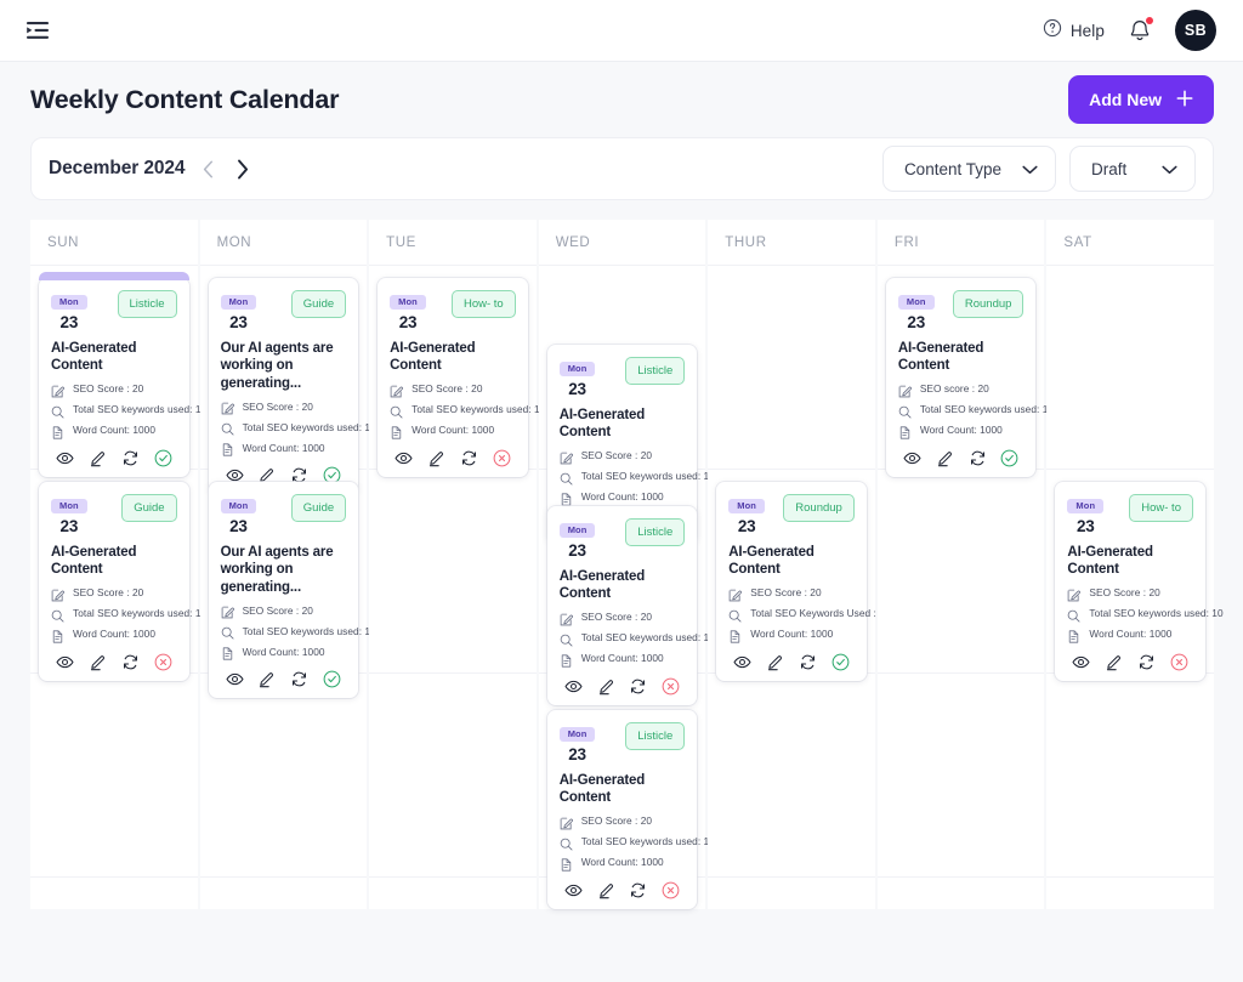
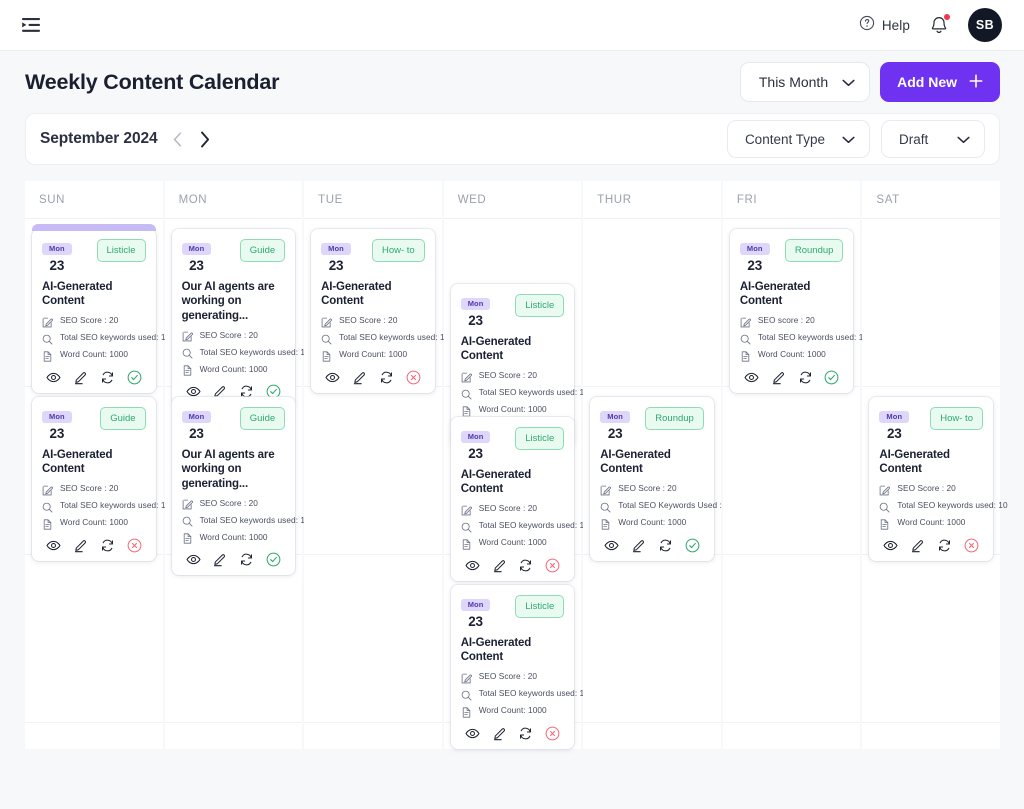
  Help
  SB
  Weekly Content Calendar
+ This Month
  Add New
- December 2024
+ September 2024
  Content Type
  Draft
  SUN
  Mon
  23
  Listicle
  AI-Generated Content
  SEO Score : 20
  Total SEO keywords used: 1
  Word Count: 1000
  Mon
  23
  Guide
  AI-Generated Content
  SEO Score : 20
  Total SEO keywords used: 1
  Word Count: 1000
  MON
  Mon
  23
  Guide
  Our AI agents are working on generating...
  SEO Score : 20
  Total SEO keywords used: 1
  Word Count: 1000
  Mon
  23
  Guide
  Our AI agents are working on generating...
  SEO Score : 20
  Total SEO keywords used: 1
  Word Count: 1000
  TUE
  Mon
  23
  How- to
  AI-Generated Content
  SEO Score : 20
  Total SEO keywords used: 1
  Word Count: 1000
  WED
  Mon
  23
  Listicle
  AI-Generated Content
  SEO Score : 20
  Total SEO keywords used: 1
  Word Count: 1000
  Mon
  23
  Listicle
  AI-Generated Content
  SEO Score : 20
  Total SEO keywords used: 1
  Word Count: 1000
  Mon
  23
  Listicle
  AI-Generated Content
  SEO Score : 20
  Total SEO keywords used: 1
  Word Count: 1000
  THUR
  Mon
  23
  Roundup
  AI-Generated Content
  SEO Score : 20
  Total SEO Keywords Used :
  Word Count: 1000
  FRI
  Mon
  23
  Roundup
  AI-Generated Content
  SEO score : 20
  Total SEO keywords used: 1
  Word Count: 1000
  SAT
  Mon
  23
  How- to
  AI-Generated Content
  SEO Score : 20
  Total SEO keywords used: 10
  Word Count: 1000
